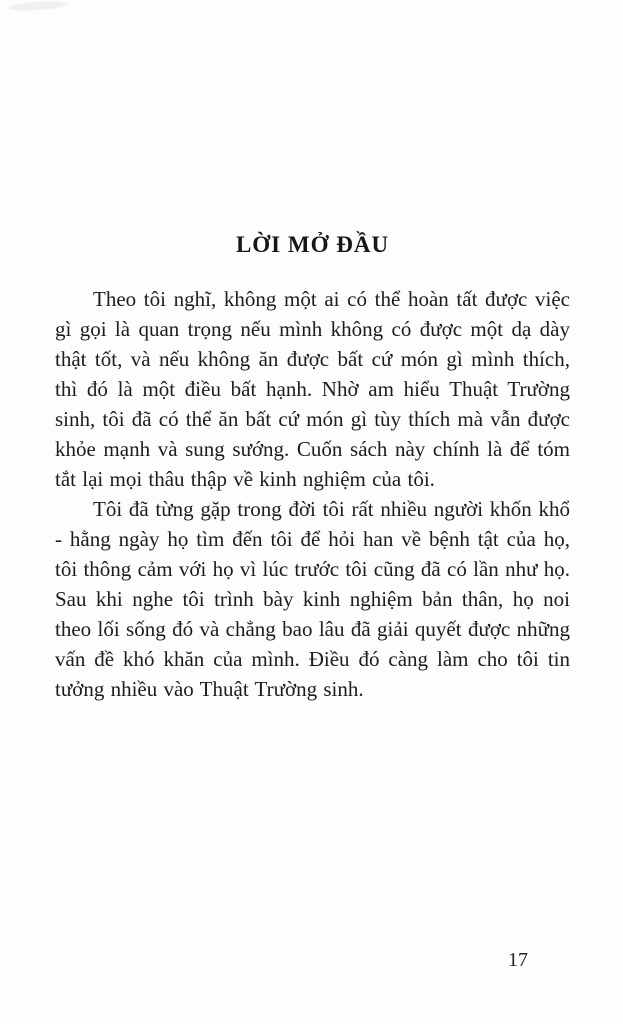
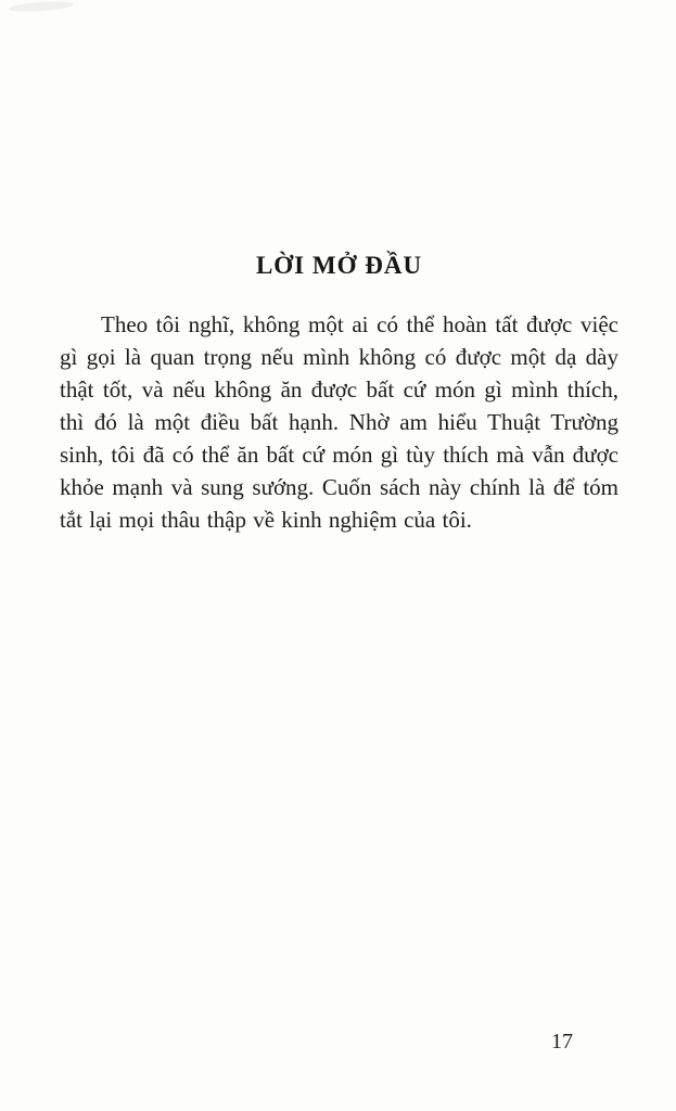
  LỜI MỞ ĐẦU
  Theo tôi nghĩ, không một ai có thể hoàn tất được việc gì gọi là quan trọng nếu mình không có được một dạ dày thật tốt, và nếu không ăn được bất cứ món gì mình thích, thì đó là một điều bất hạnh. Nhờ am hiểu Thuật Trường sinh, tôi đã có thể ăn bất cứ món gì tùy thích mà vẫn được khỏe mạnh và sung sướng. Cuốn sách này chính là để tóm tắt lại mọi thâu thập về kinh nghiệm của tôi.
- Tôi đã từng gặp trong đời tôi rất nhiều người khốn khổ - hằng ngày họ tìm đến tôi để hỏi han về bệnh tật của họ, tôi thông cảm với họ vì lúc trước tôi cũng đã có lần như họ. Sau khi nghe tôi trình bày kinh nghiệm bản thân, họ noi theo lối sống đó và chẳng bao lâu đã giải quyết được những vấn đề khó khăn của mình. Điều đó càng làm cho tôi tin tưởng nhiều vào Thuật Trường sinh.
  17
